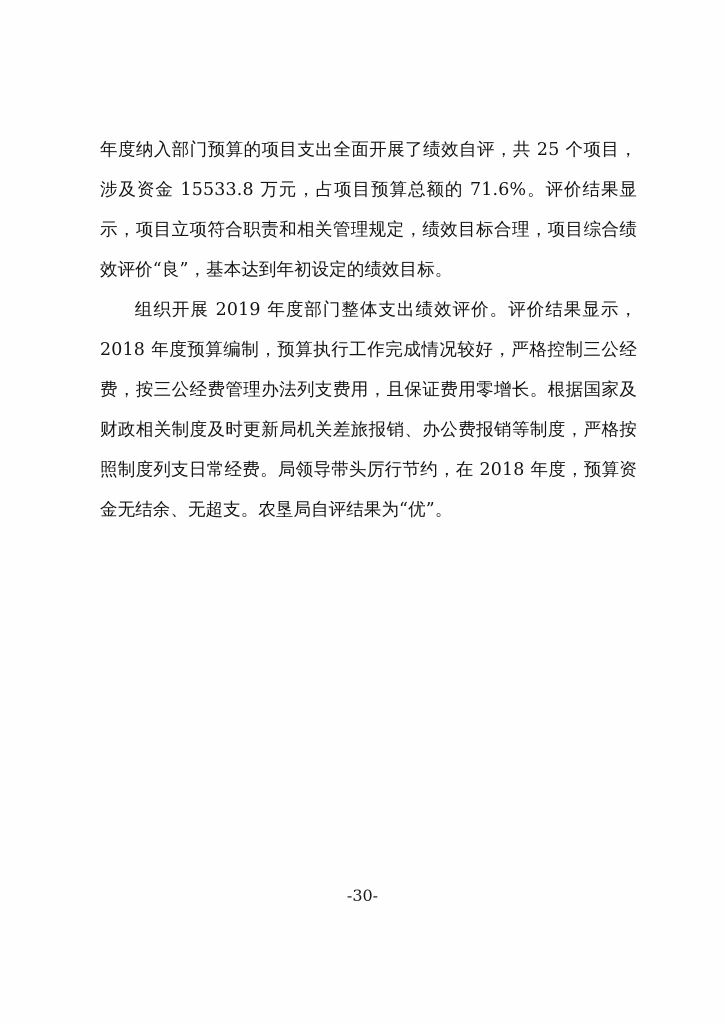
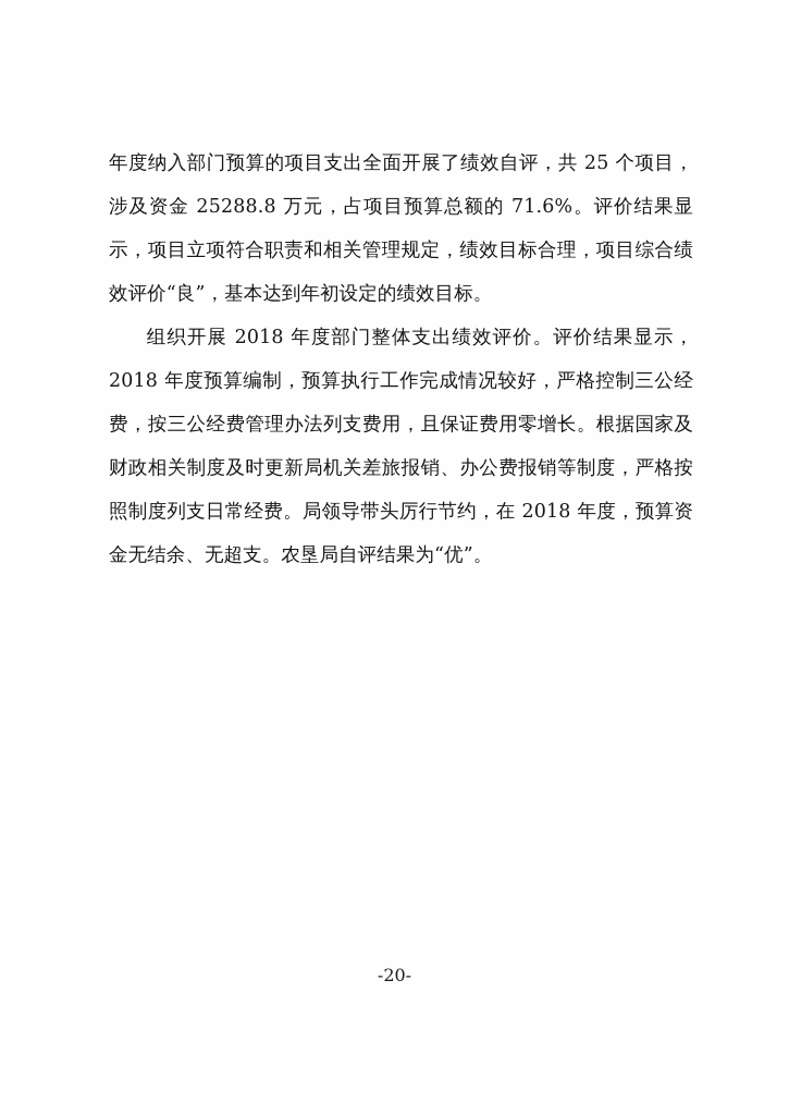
- 年度纳入部门预算的项目支出全面开展了绩效自评，共 25 个项目，涉及资金 15533.8 万元，占项目预算总额的 71.6%。评价结果显示，项目立项符合职责和相关管理规定，绩效目标合理，项目综合绩效评价“良”，基本达到年初设定的绩效目标。
+ 年度纳入部门预算的项目支出全面开展了绩效自评，共 25 个项目，涉及资金 25288.8 万元，占项目预算总额的 71.6%。评价结果显示，项目立项符合职责和相关管理规定，绩效目标合理，项目综合绩效评价“良”，基本达到年初设定的绩效目标。
- 组织开展 2019 年度部门整体支出绩效评价。评价结果显示，2018 年度预算编制，预算执行工作完成情况较好，严格控制三公经费，按三公经费管理办法列支费用，且保证费用零增长。根据国家及财政相关制度及时更新局机关差旅报销、办公费报销等制度，严格按照制度列支日常经费。局领导带头厉行节约，在 2018 年度，预算资金无结余、无超支。农垦局自评结果为“优”。
+ 组织开展 2018 年度部门整体支出绩效评价。评价结果显示，2018 年度预算编制，预算执行工作完成情况较好，严格控制三公经费，按三公经费管理办法列支费用，且保证费用零增长。根据国家及财政相关制度及时更新局机关差旅报销、办公费报销等制度，严格按照制度列支日常经费。局领导带头厉行节约，在 2018 年度，预算资金无结余、无超支。农垦局自评结果为“优”。
- -30-
+ -20-
